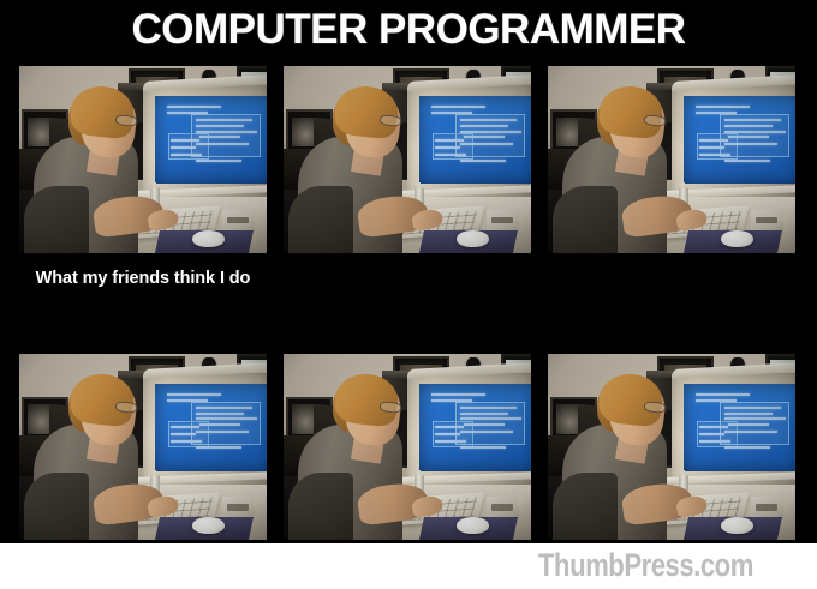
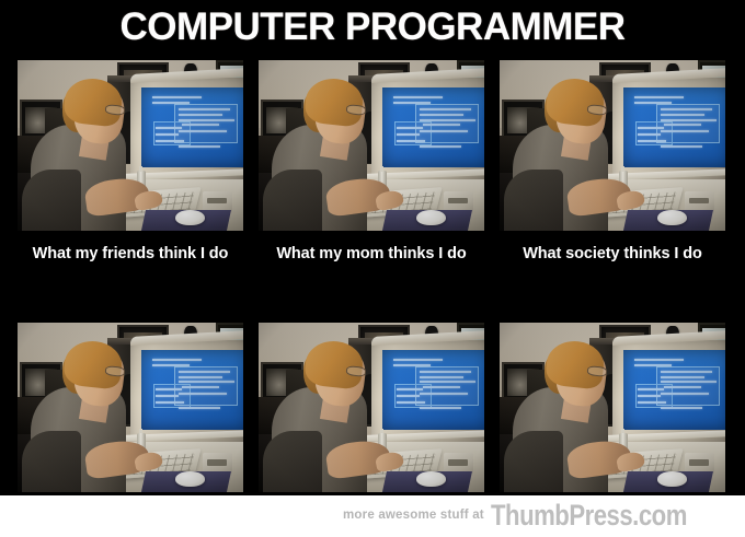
  COMPUTER PROGRAMMER
  What my friends think I do
+ What my mom thinks I do
+ What society thinks I do
+ more awesome stuff at
  ThumbPress.com
